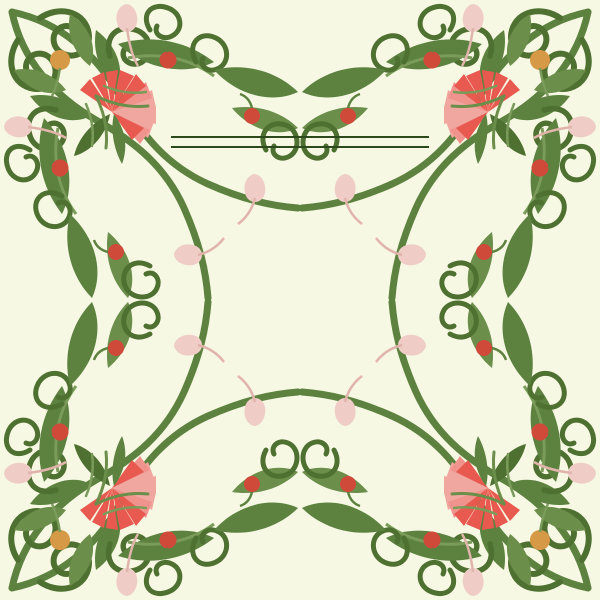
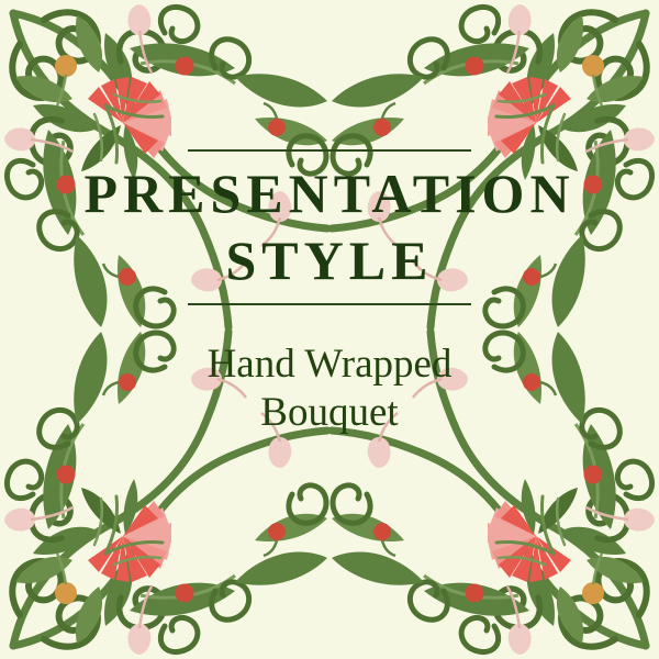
+ PRESENTATION
+ STYLE
+ Hand Wrapped
+ Bouquet
